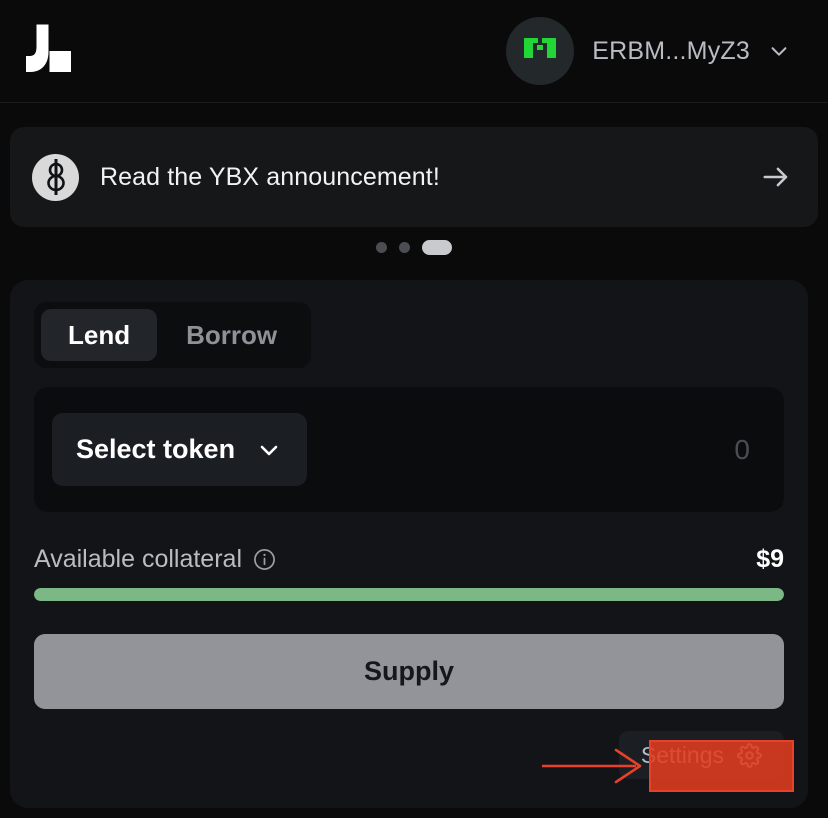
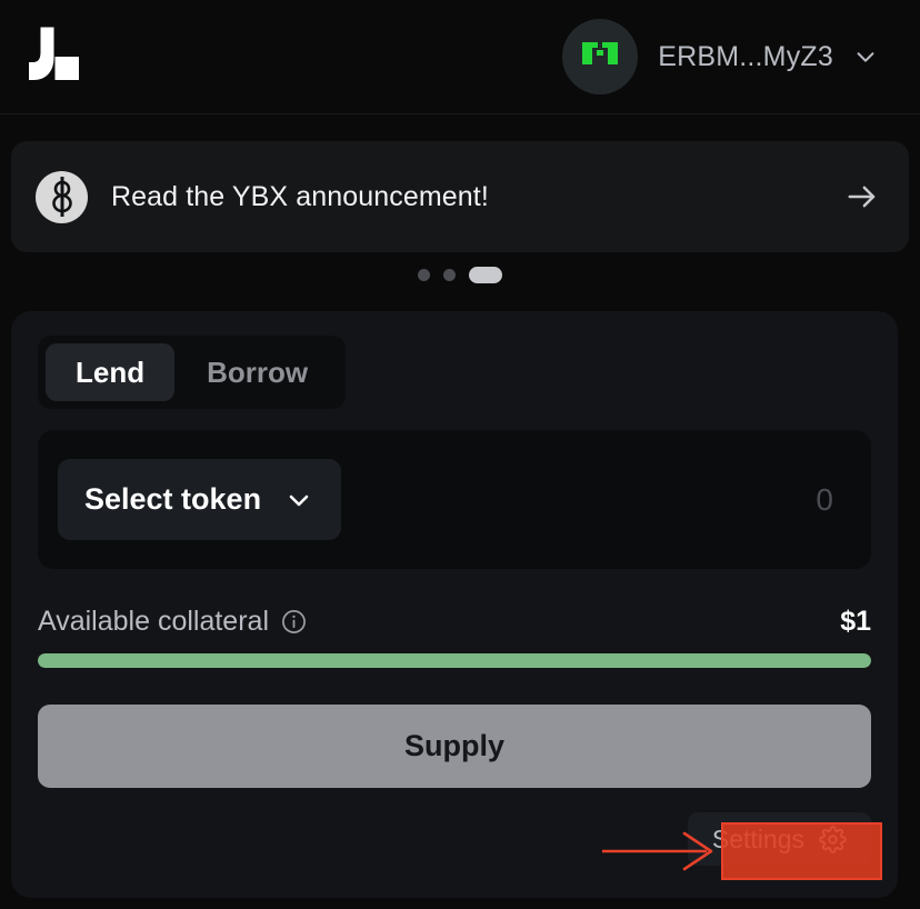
  ERBM...MyZ3
  Read the YBX announcement!
  Lend
  Borrow
  Select token
  0
  Available collateral
- $9
+ $1
  Supply
  Settings
